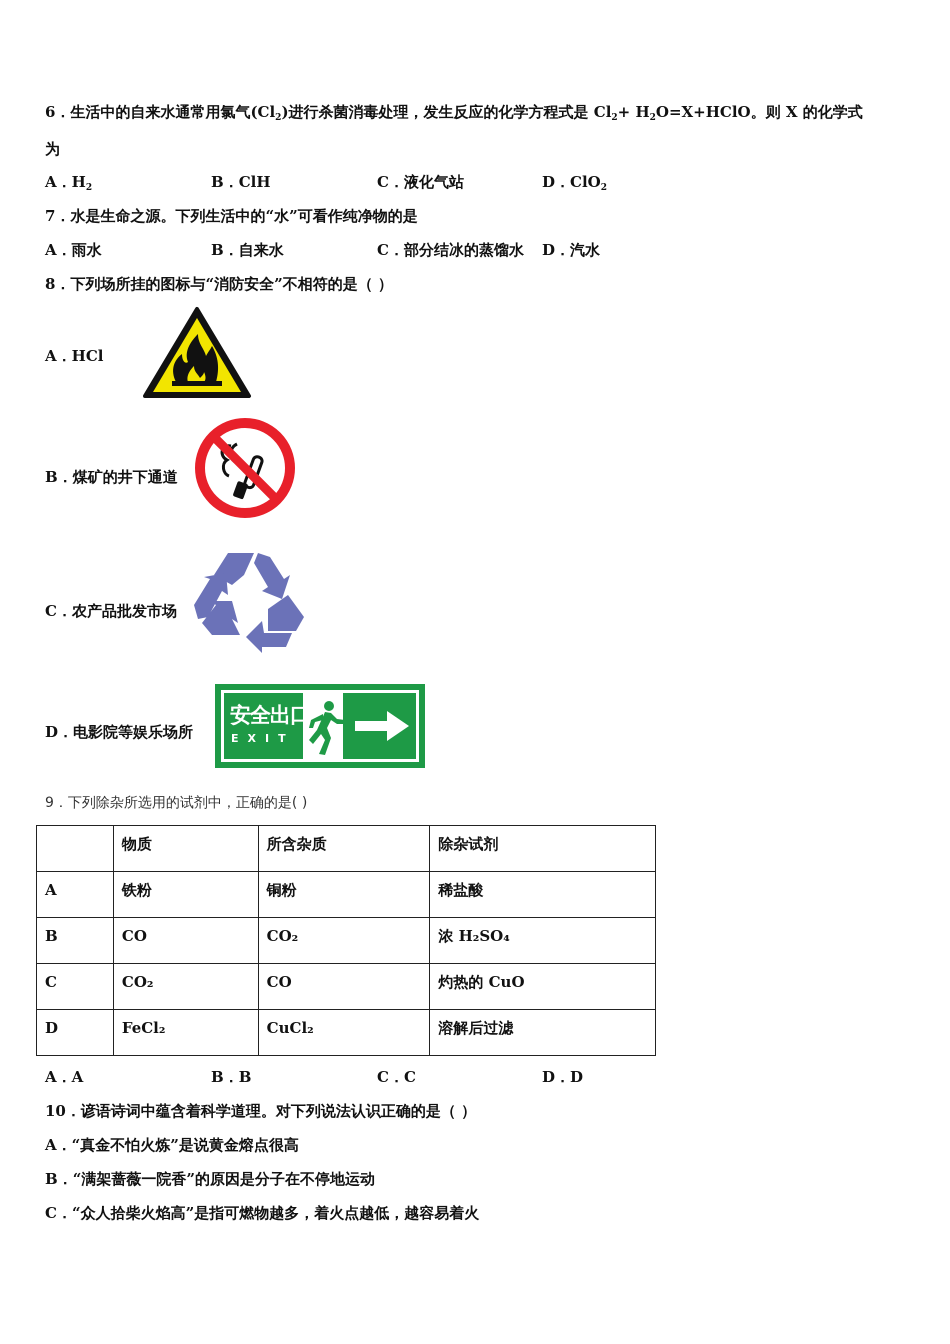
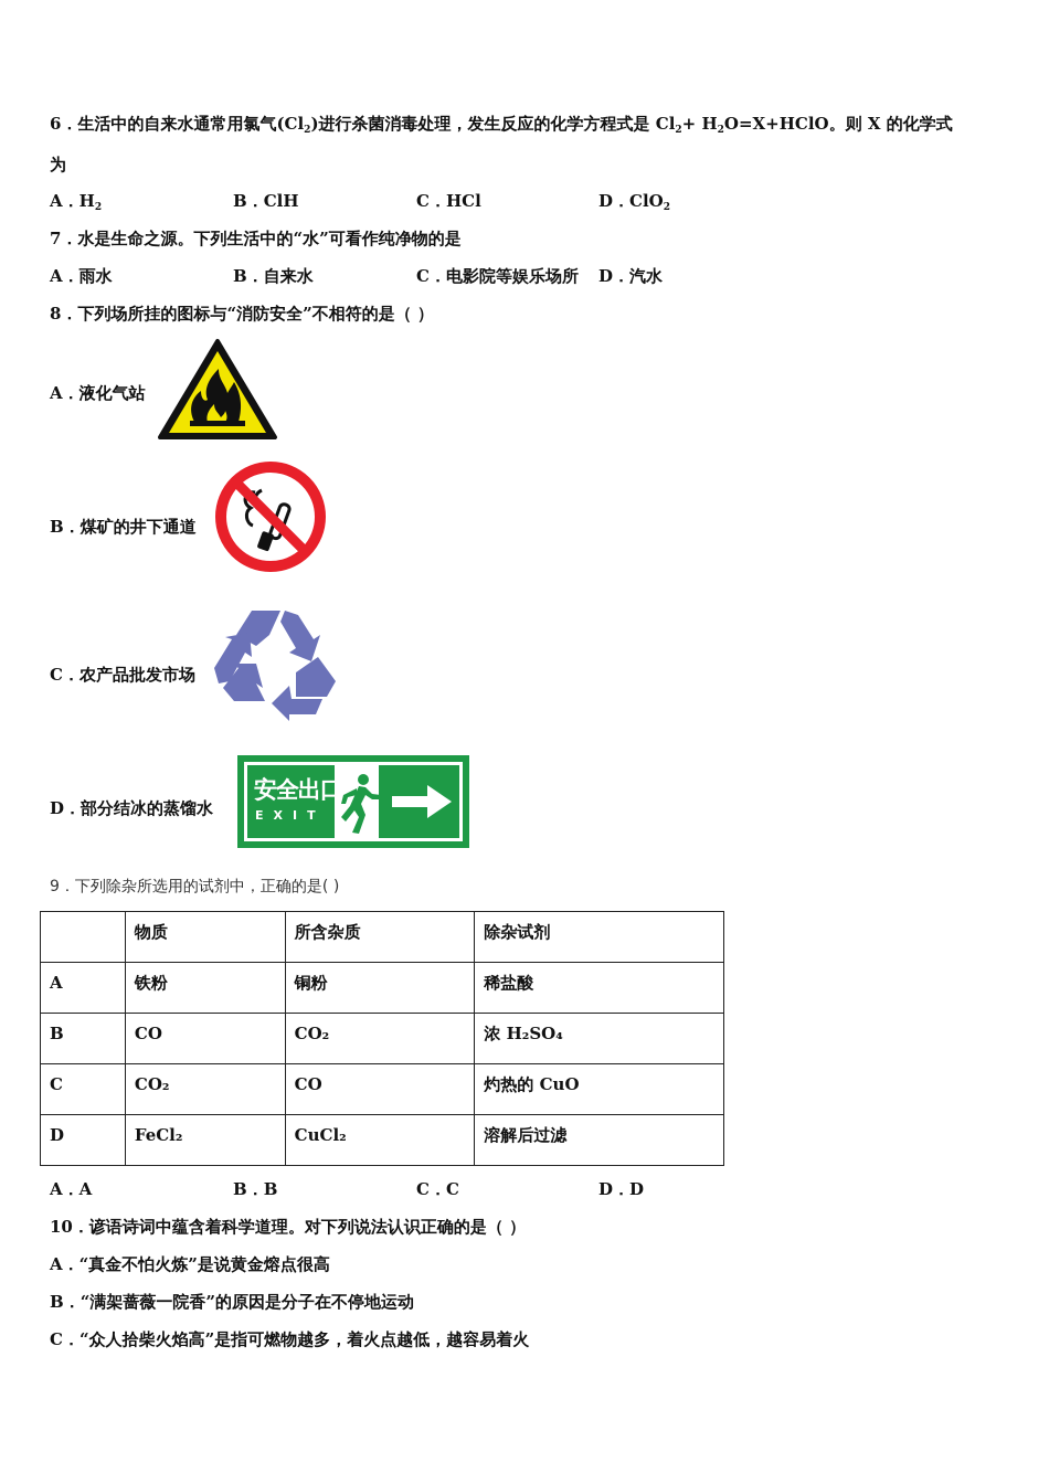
  6．生活中的自来水通常用氯气(Cl2)进行杀菌消毒处理，发生反应的化学方程式是 Cl2+ H2O=X+HClO。则 X 的化学式
  为
  A．H2
  B．ClH
- C．液化气站
+ C．HCl
  D．ClO2
  7．水是生命之源。下列生活中的“水”可看作纯净物的是
  A．雨水
  B．自来水
- C．部分结冰的蒸馏水
+ C．电影院等娱乐场所
  D．汽水
  8．下列场所挂的图标与“消防安全”不相符的是（ ）
- A．HCl
+ A．液化气站
  B．煤矿的井下通道
  C．农产品批发市场
- D．电影院等娱乐场所
+ D．部分结冰的蒸馏水
  安全出口
  EXIT
  9．下列除杂所选用的试剂中，正确的是( )
  	物质	所含杂质	除杂试剂
  A	铁粉	铜粉	稀盐酸
  B	CO	CO₂	浓 H₂SO₄
  C	CO₂	CO	灼热的 CuO
  D	FeCl₂	CuCl₂	溶解后过滤
  A．A
  B．B
  C．C
  D．D
  10．谚语诗词中蕴含着科学道理。对下列说法认识正确的是（ ）
  A．“真金不怕火炼”是说黄金熔点很高
  B．“满架蔷薇一院香”的原因是分子在不停地运动
  C．“众人拾柴火焰高”是指可燃物越多，着火点越低，越容易着火
